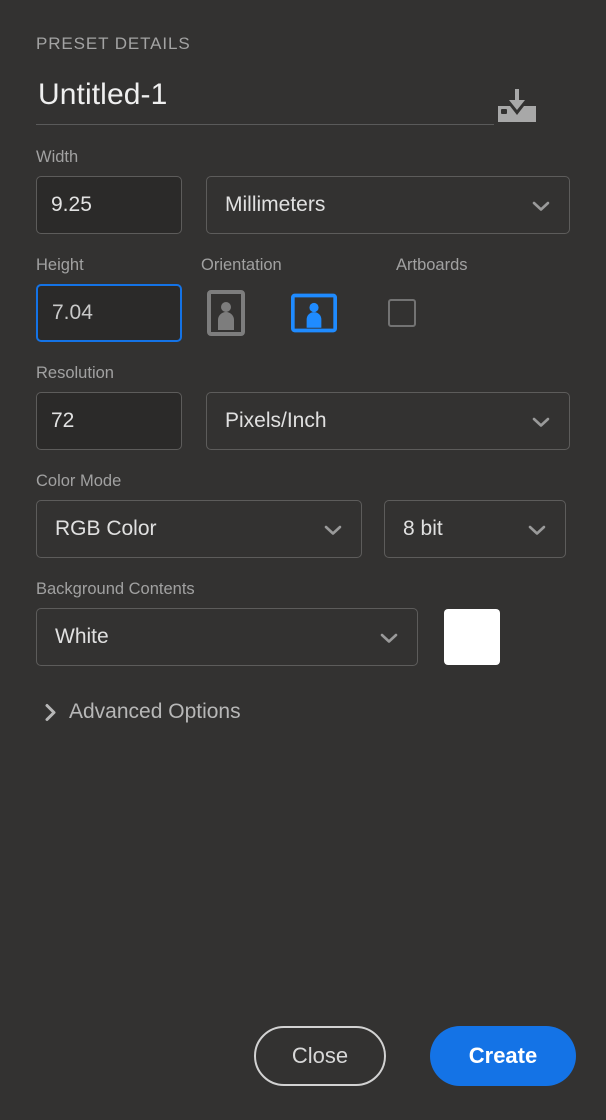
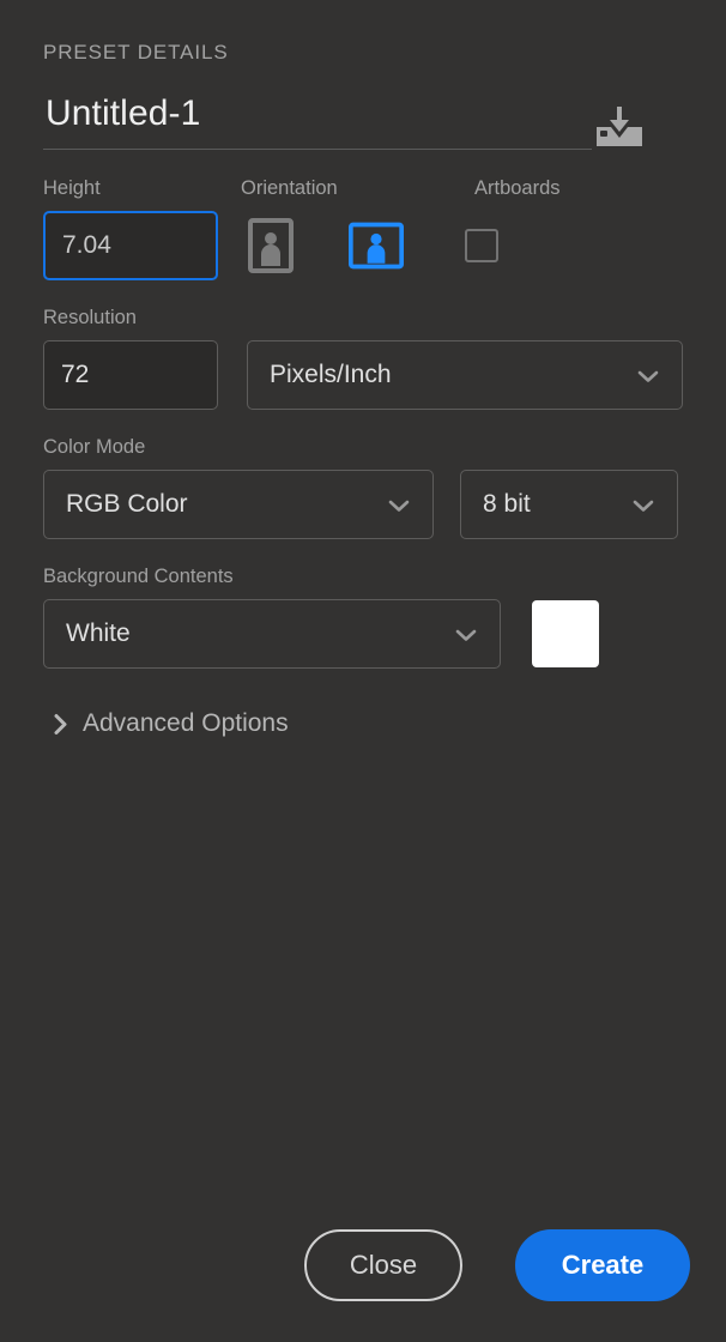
  PRESET DETAILS
  Untitled-1
- Width
- 9.25
- Millimeters
  Height
  Orientation
  Artboards
  7.04
  Resolution
  72
  Pixels/Inch
  Color Mode
  RGB Color
  8 bit
  Background Contents
  White
  Advanced Options
  Close
  Create
